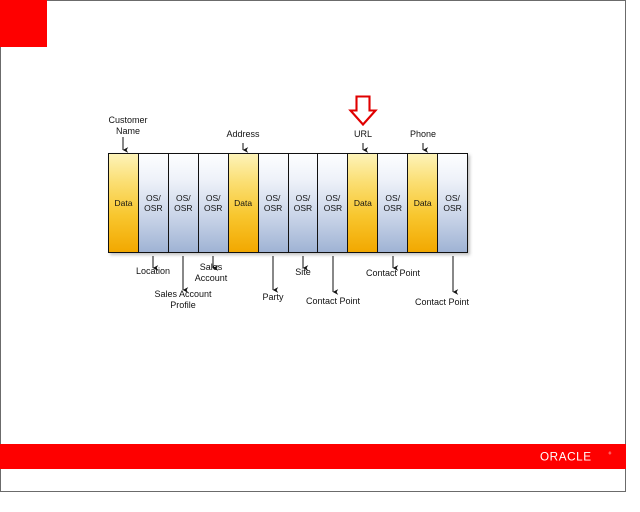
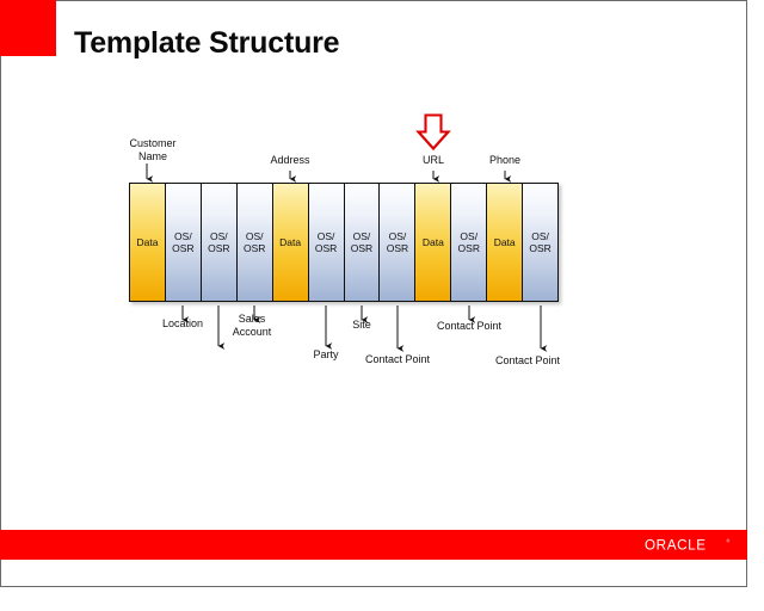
+ Template Structure
  Data
  OS/
  OSR
  OS/
  OSR
  OS/
  OSR
  Data
  OS/
  OSR
  OS/
  OSR
  OS/
  OSR
  Data
  OS/
  OSR
  Data
  OS/
  OSR
  Customer
  Name
  Address
  URL
  Phone
  Location
- Sales Account
- Profile
  Sales
  Account
  Party
  Site
  Contact Point
  Contact Point
  Contact Point
  ORACLE
